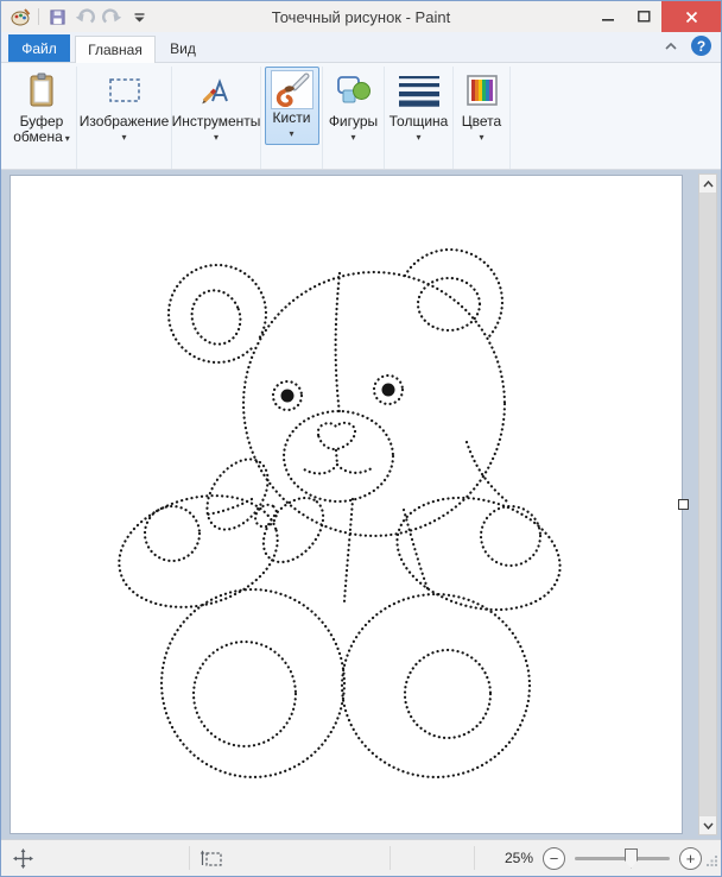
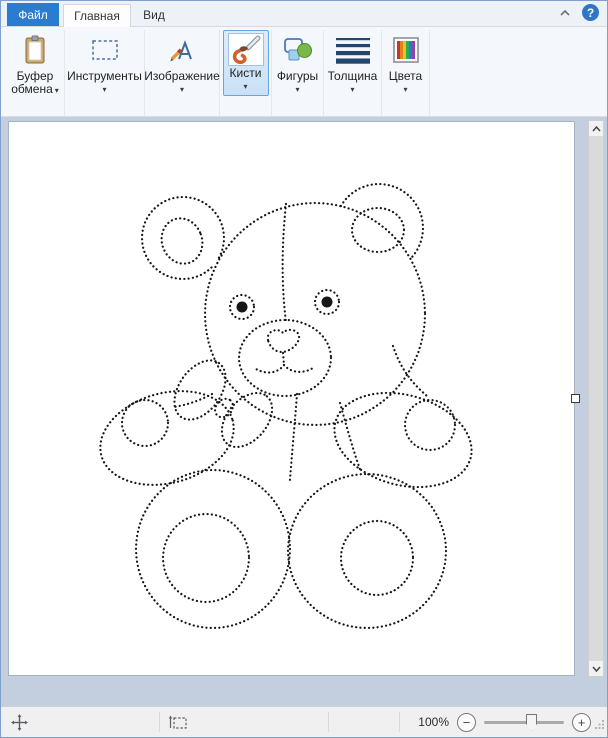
- Точечный рисунок - Paint
  Файл
  Главная
  Вид
  ?
  Буфер
  обмена ▾
- Изображение
+ Инструменты
  ▾
- Инструменты
+ Изображение
  ▾
  Кисти
  ▾
  Фигуры
  ▾
  Толщина
  ▾
  Цвета
  ▾
- 25%
+ 100%
  −
  +
